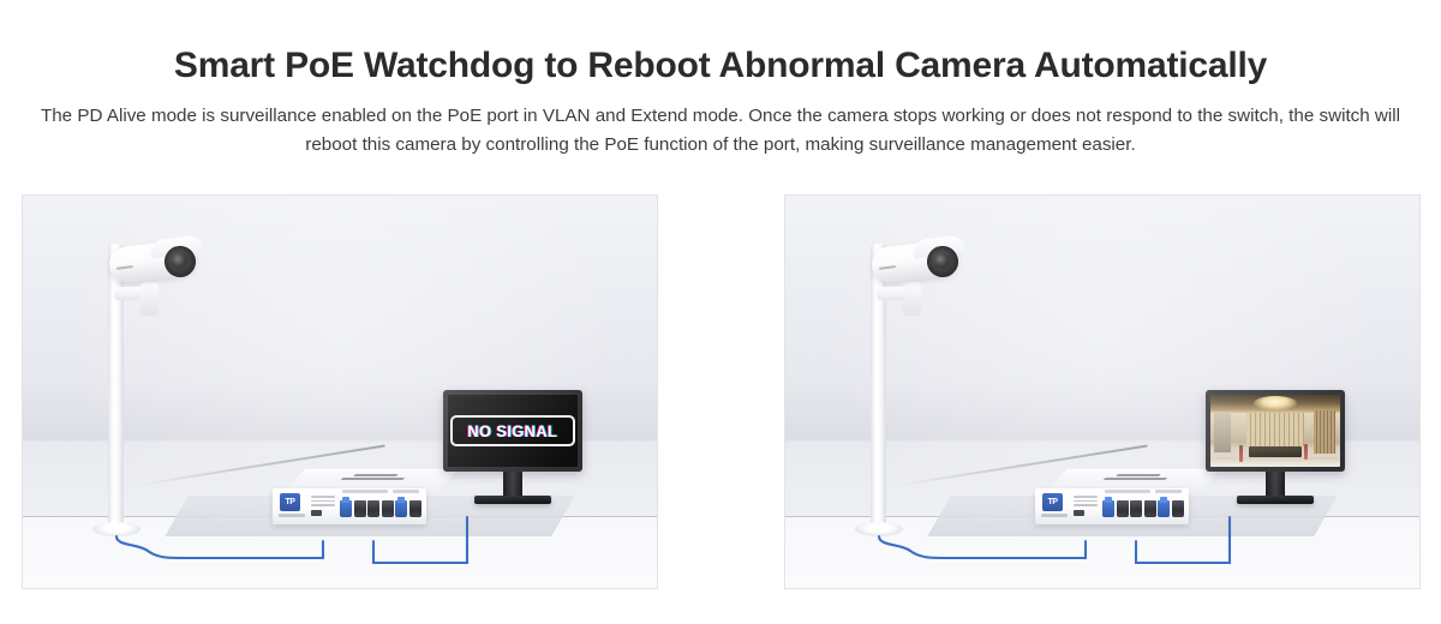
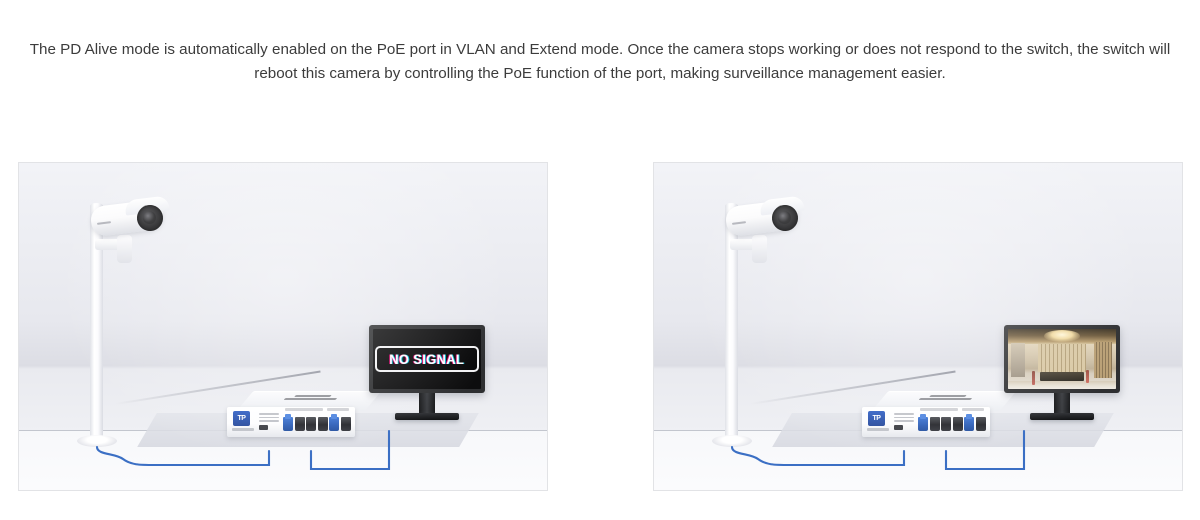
- Smart PoE Watchdog to Reboot Abnormal Camera Automatically
- The PD Alive mode is surveillance enabled on the PoE port in VLAN and Extend mode. Once the camera stops working or does not respond to the switch, the switch will reboot this camera by controlling the PoE function of the port, making surveillance management easier.
+ The PD Alive mode is automatically enabled on the PoE port in VLAN and Extend mode. Once the camera stops working or does not respond to the switch, the switch will reboot this camera by controlling the PoE function of the port, making surveillance management easier.
